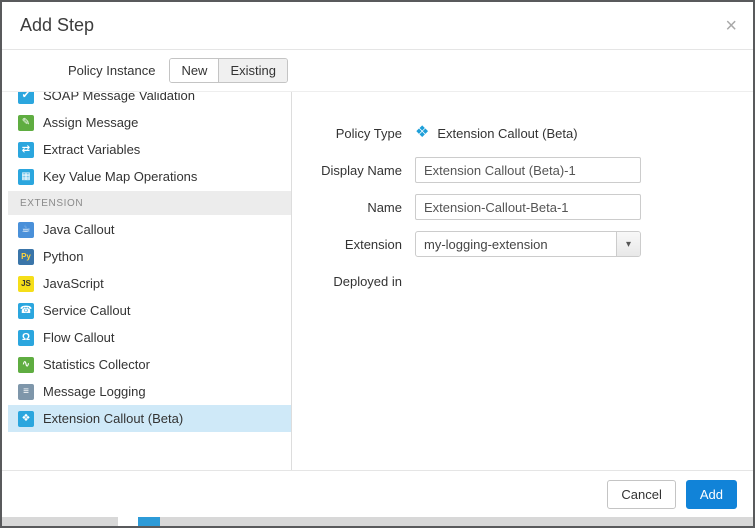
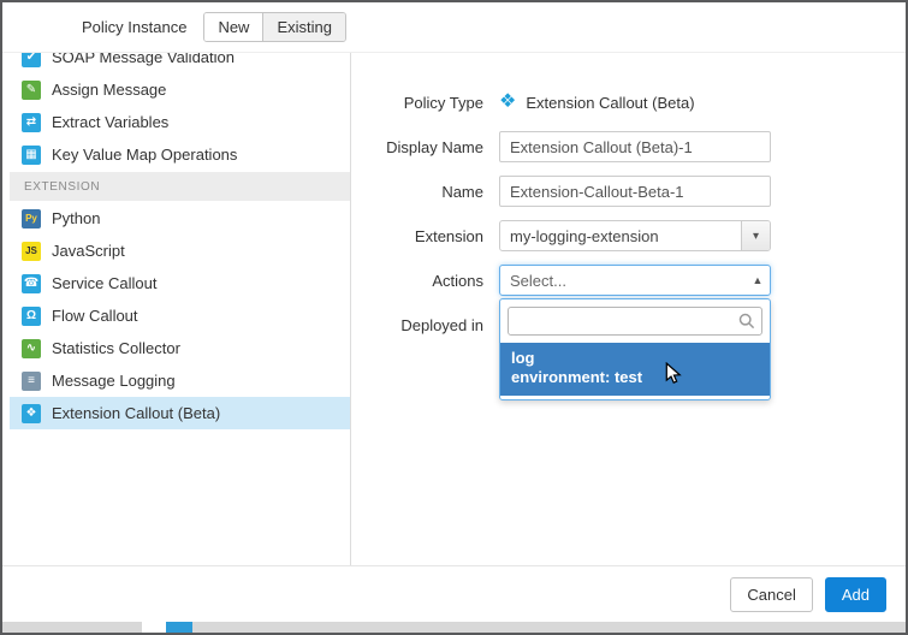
- Add Step
- ×
  Policy Instance
  New
  Existing
  ✔
  SOAP Message Validation
  ✎
  Assign Message
  ⇄
  Extract Variables
  ▦
  Key Value Map Operations
  EXTENSION
- ☕
- Java Callout
  Py
  Python
  JS
  JavaScript
  ☎
  Service Callout
  Ω
  Flow Callout
  ∿
  Statistics Collector
  ≡
  Message Logging
  ❖
  Extension Callout (Beta)
  Policy Type
  ❖
  Extension Callout (Beta)
  Display Name
  Extension Callout (Beta)-1
  Name
  Extension-Callout-Beta-1
  Extension
  my-logging-extension
  ▾
+ Actions
+ Select...
+ ▲
+ log
+ environment: test
  Deployed in
  Cancel
  Add
